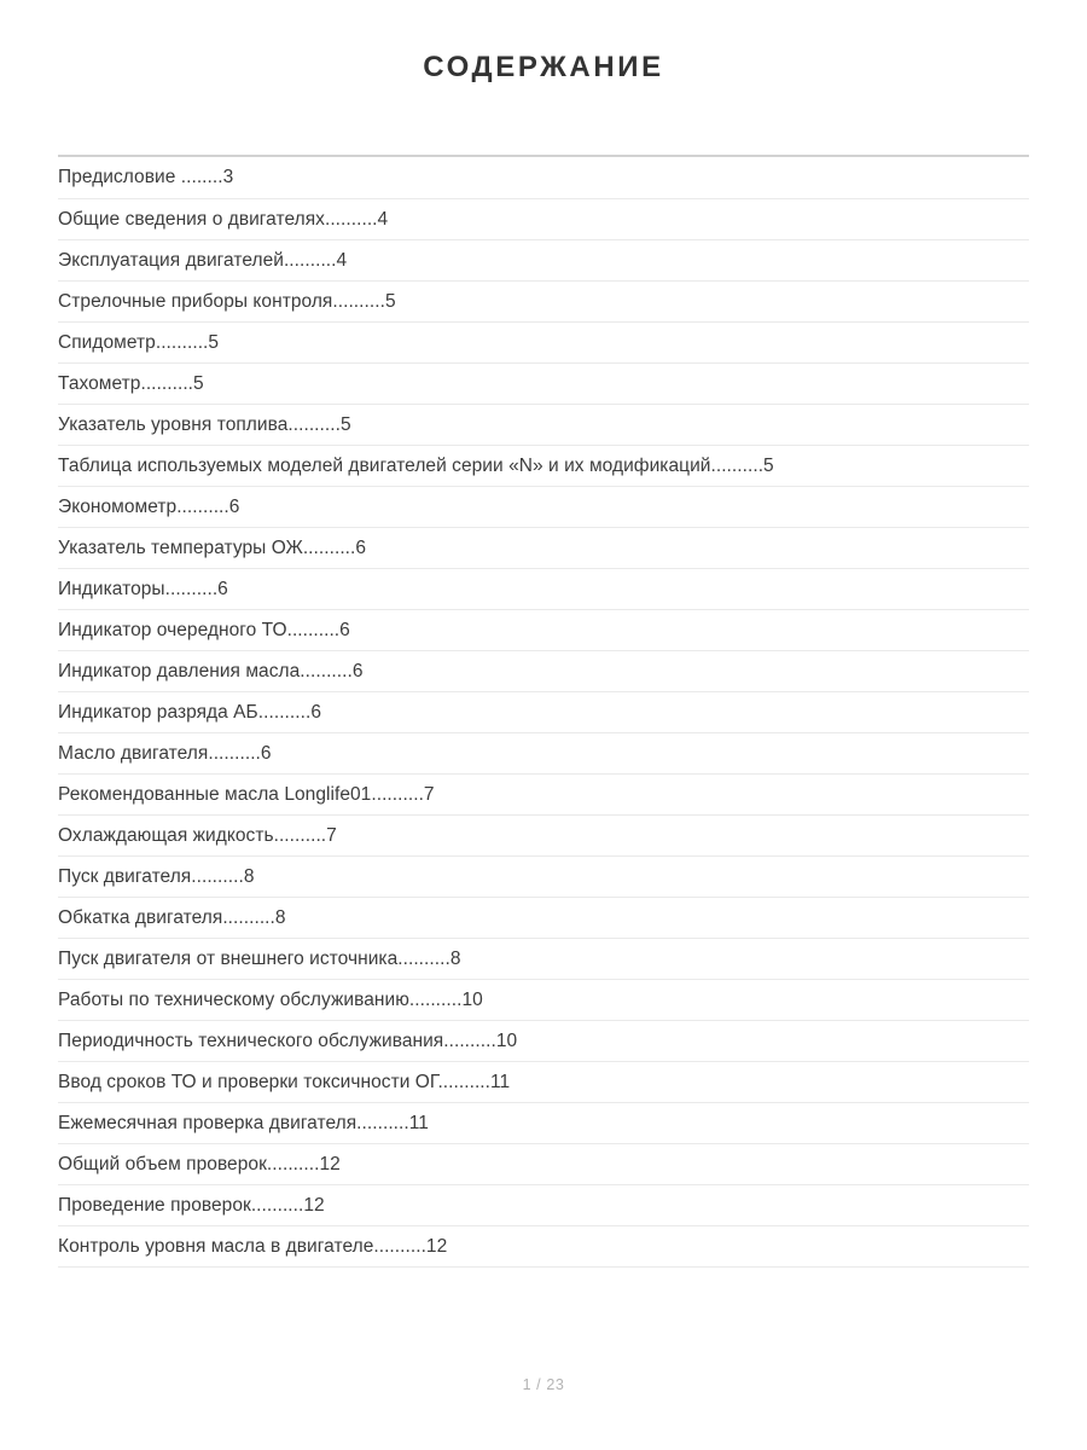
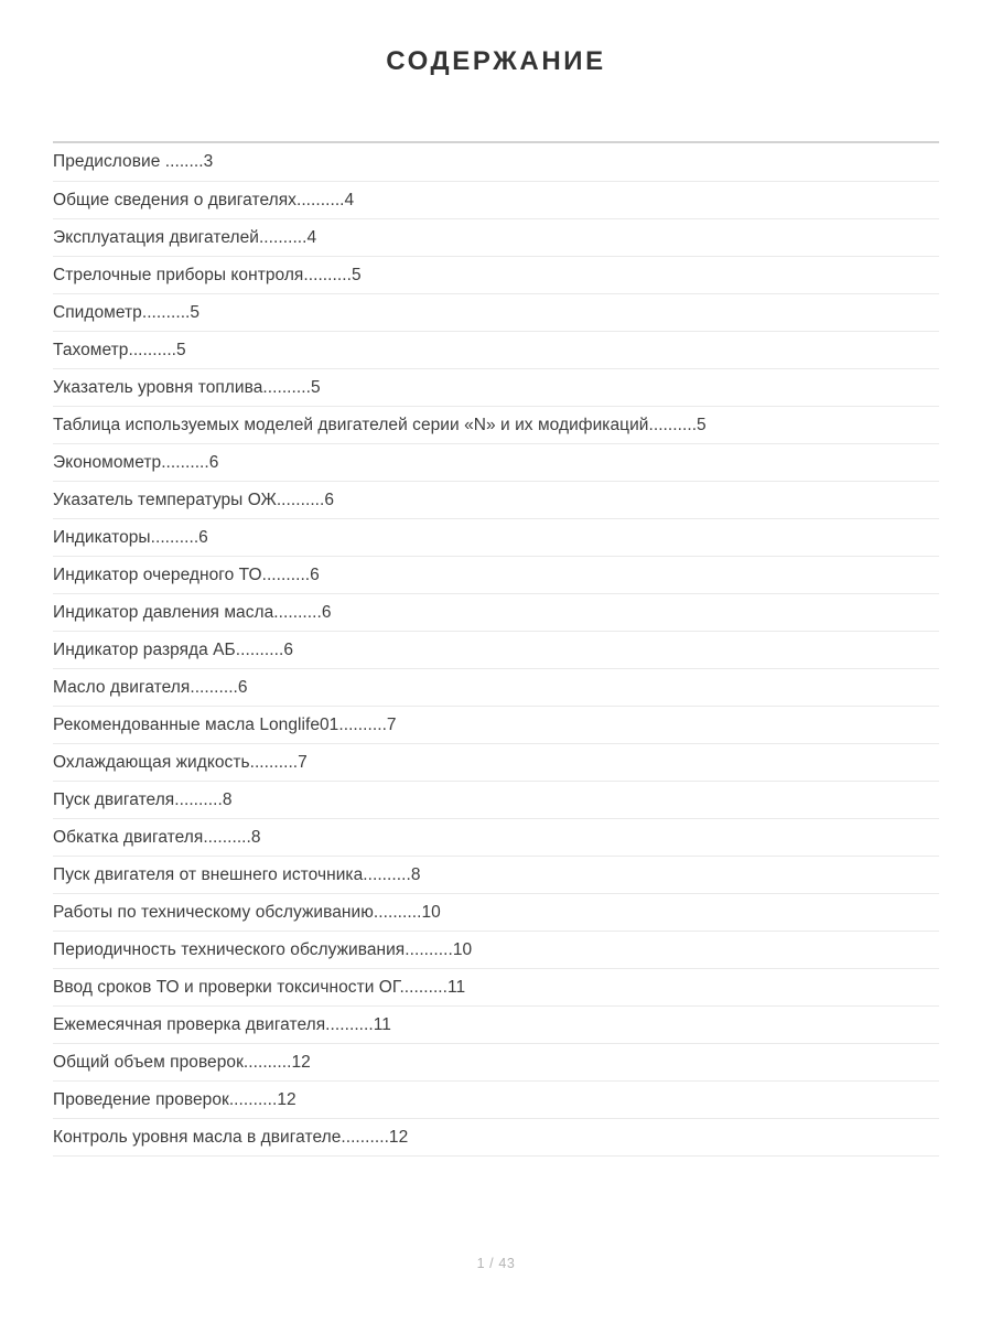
  СОДЕРЖАНИЕ
  Предисловие ........3
  Общие сведения о двигателях..........4
  Эксплуатация двигателей..........4
  Стрелочные приборы контроля..........5
  Спидометр..........5
  Тахометр..........5
  Указатель уровня топлива..........5
  Таблица используемых моделей двигателей серии «N» и их модификаций..........5
  Экономометр..........6
  Указатель температуры ОЖ..........6
  Индикаторы..........6
  Индикатор очередного ТО..........6
  Индикатор давления масла..........6
  Индикатор разряда АБ..........6
  Масло двигателя..........6
  Рекомендованные масла Longlife01..........7
  Охлаждающая жидкость..........7
  Пуск двигателя..........8
  Обкатка двигателя..........8
  Пуск двигателя от внешнего источника..........8
  Работы по техническому обслуживанию..........10
  Периодичность технического обслуживания..........10
  Ввод сроков ТО и проверки токсичности ОГ..........11
  Ежемесячная проверка двигателя..........11
  Общий объем проверок..........12
  Проведение проверок..........12
  Контроль уровня масла в двигателе..........12
- 1 / 23
+ 1 / 43
